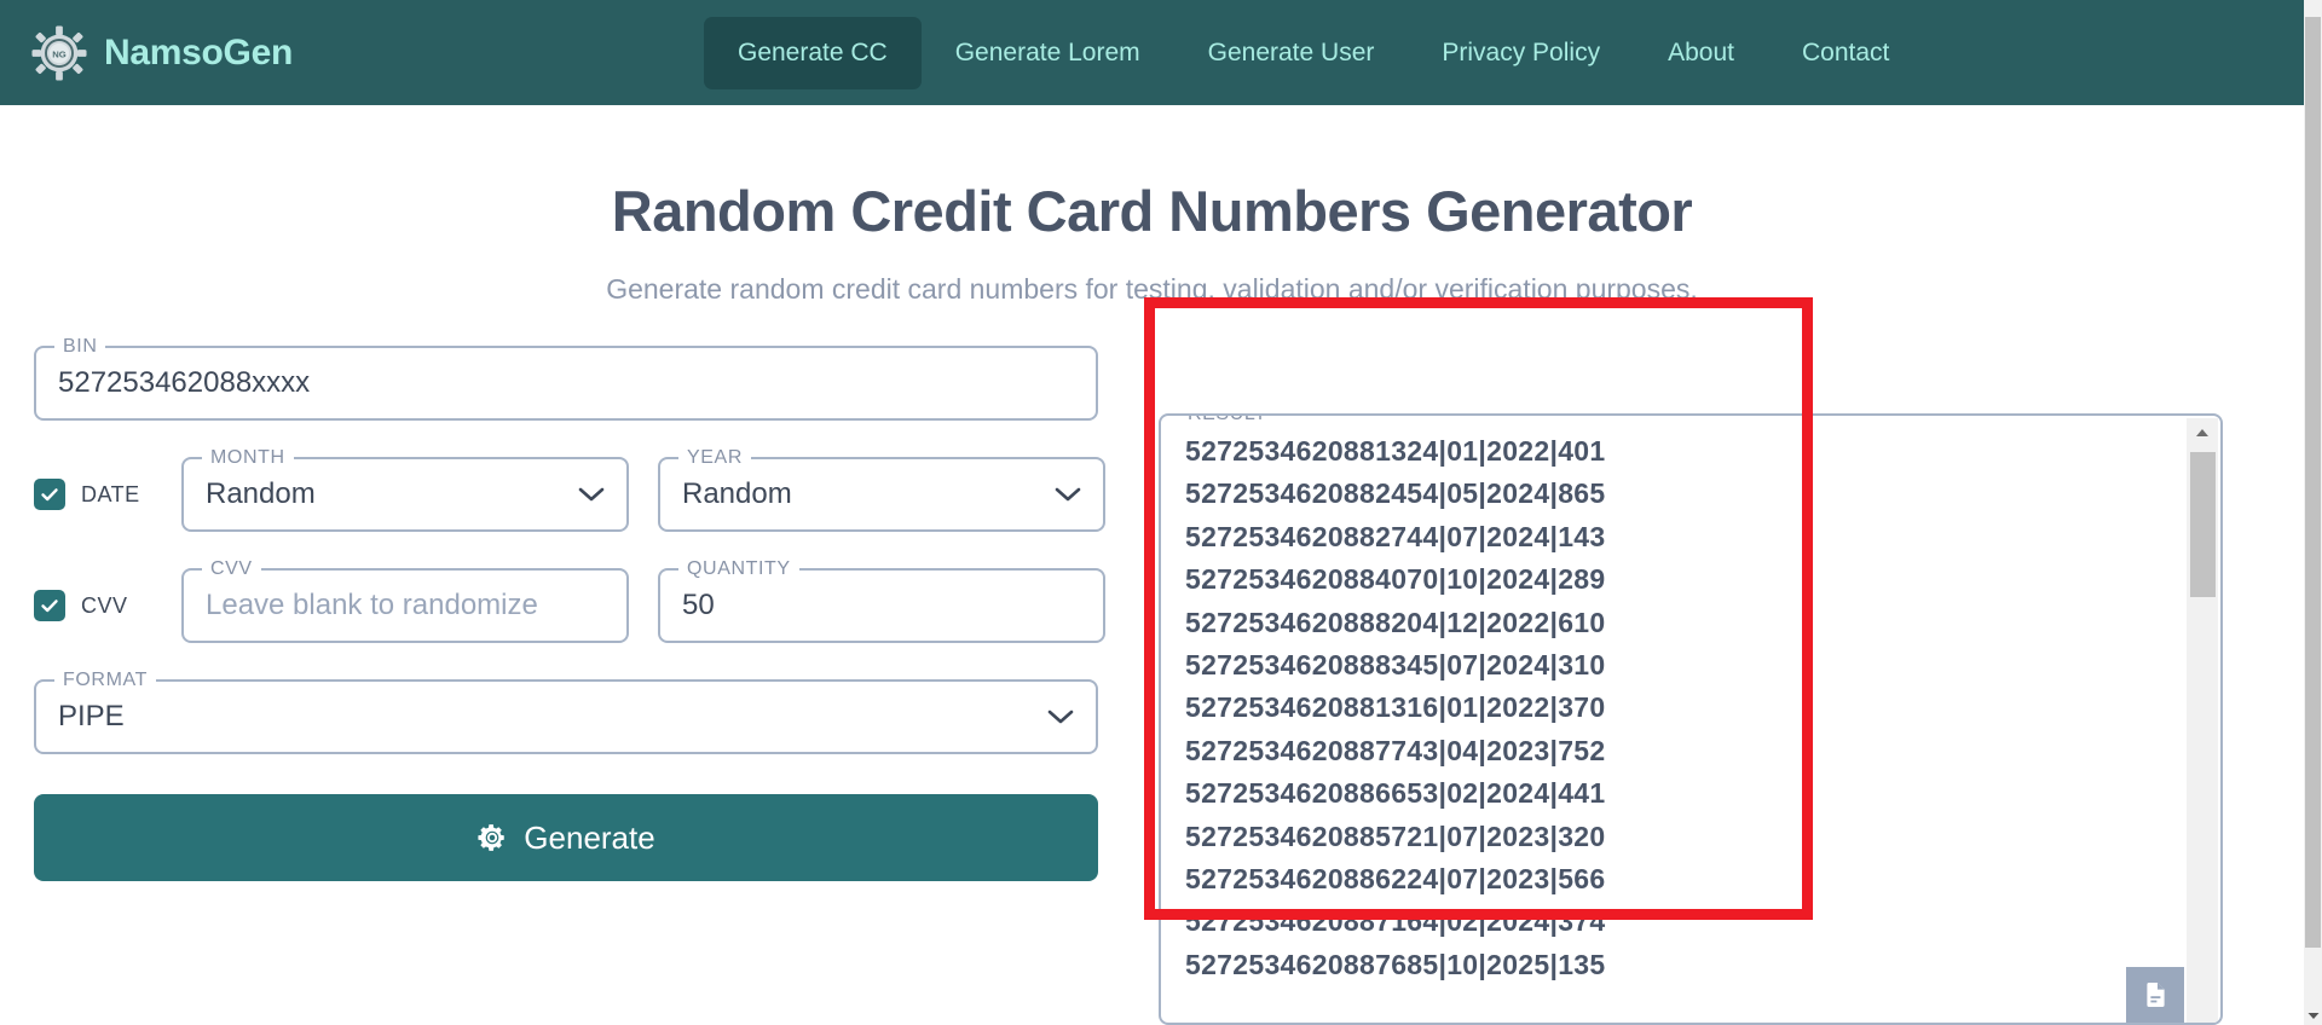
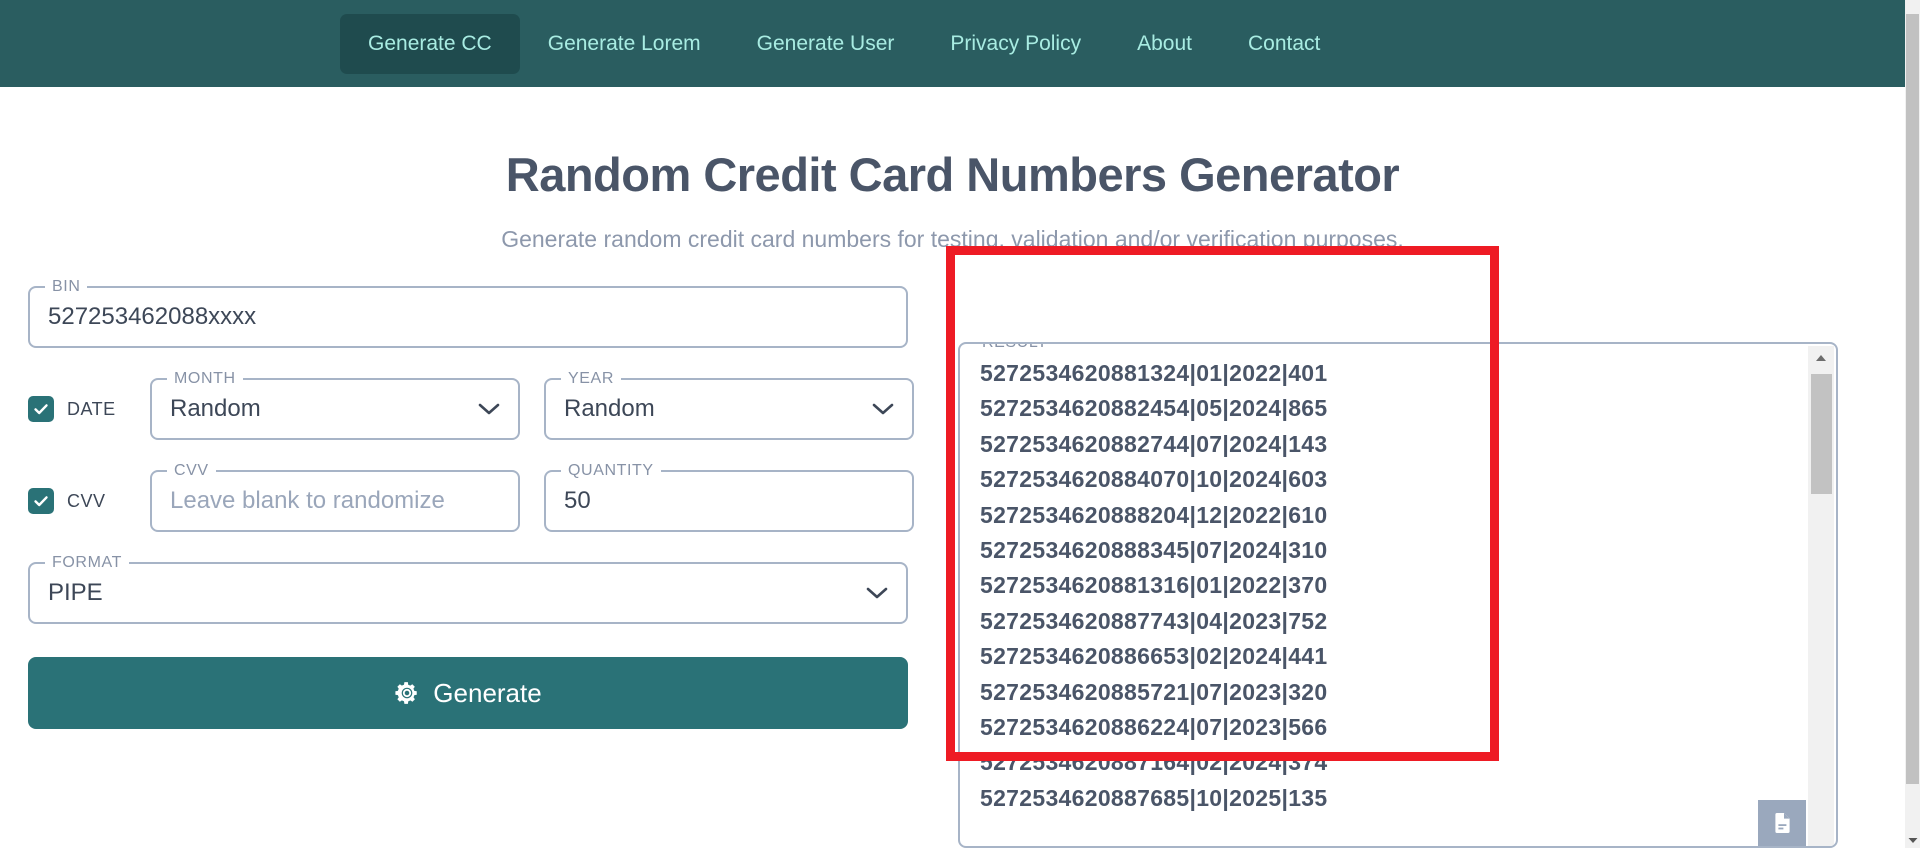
- NG
- NamsoGen
  Generate CC
  Generate Lorem
  Generate User
  Privacy Policy
  About
  Contact
  Random Credit Card Numbers Generator
  Generate random credit card numbers for testing, validation and/or verification purposes.
  BIN
  527253462088xxxx
  DATE
  MONTH
  Random
  YEAR
  Random
  CVV
  CVV
  Leave blank to randomize
  QUANTITY
  50
  FORMAT
  PIPE
  Generate
  5272534620881324|01|2022|401
  5272534620882454|05|2024|865
  5272534620882744|07|2024|143
- 5272534620884070|10|2024|289
+ 5272534620884070|10|2024|603
  5272534620888204|12|2022|610
  5272534620888345|07|2024|310
  5272534620881316|01|2022|370
  5272534620887743|04|2023|752
  5272534620886653|02|2024|441
  5272534620885721|07|2023|320
  5272534620886224|07|2023|566
  5272534620887164|02|2024|374
  5272534620887685|10|2025|135
